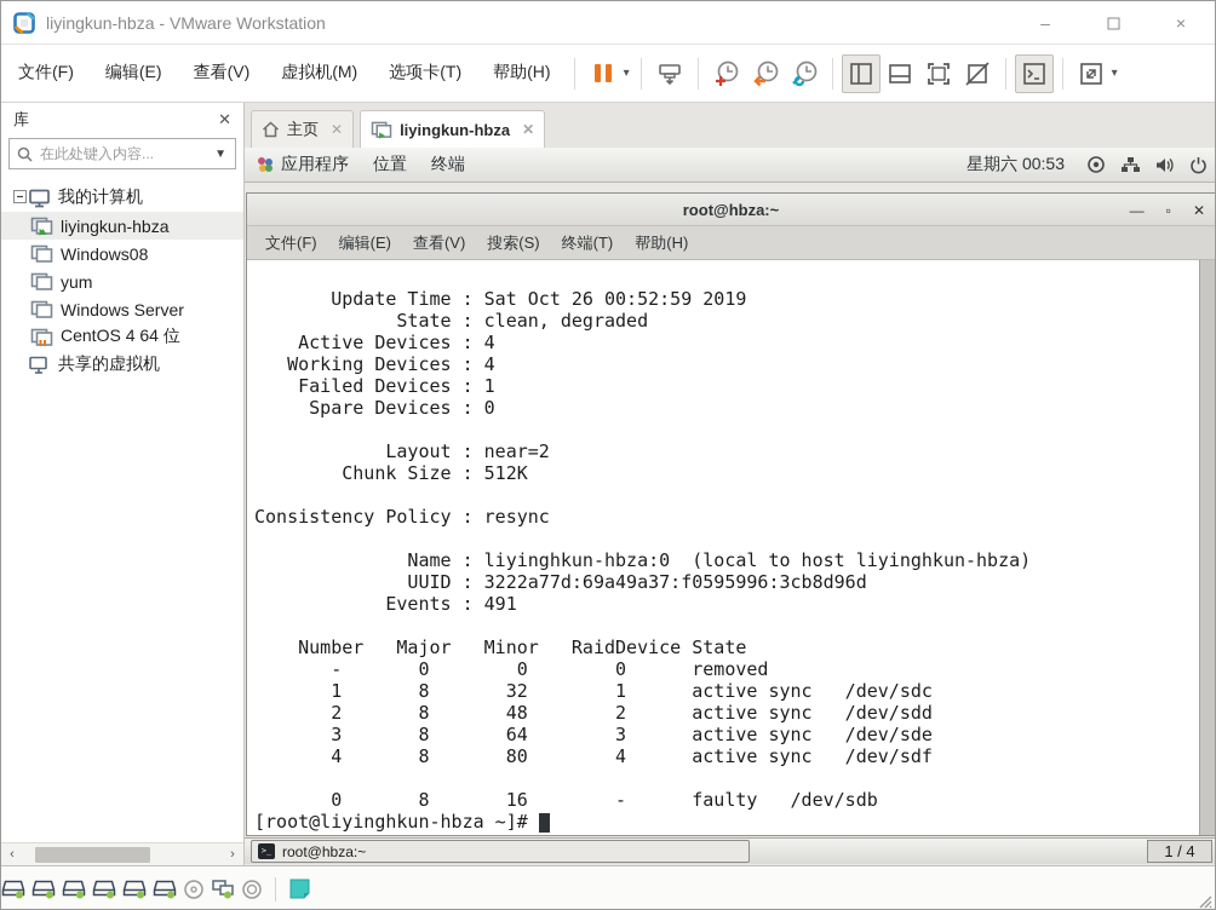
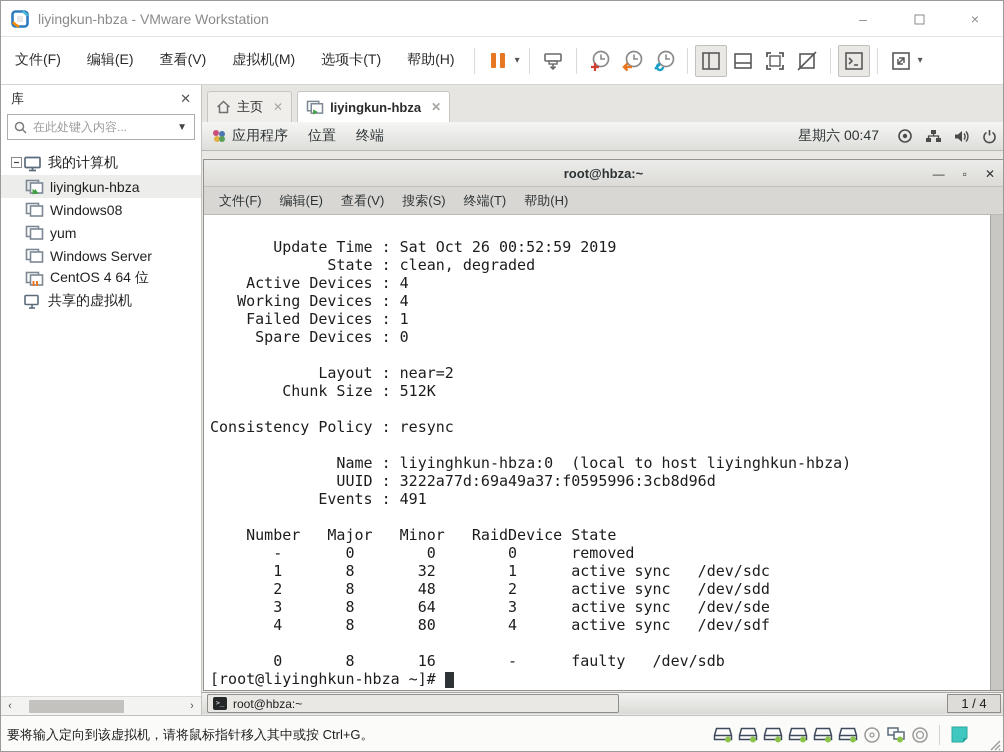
  liyingkun-hbza - VMware Workstation
  –
  ×
  文件(F)
  编辑(E)
  查看(V)
  虚拟机(M)
  选项卡(T)
  帮助(H)
  ▾
  ▾
  库
  ✕
  在此处键入内容...
  ▼
  我的计算机
  liyingkun-hbza
  Windows08
  yum
  Windows Server
  CentOS 4 64 位
  共享的虚拟机
  ‹
  ›
  主页
  ✕
  liyingkun-hbza
  ✕
  应用程序
  位置
  终端
- 星期六 00:53
+ 星期六 00:47
  root@hbza:~
  —
  ▫
  ✕
  文件(F)
  编辑(E)
  查看(V)
  搜索(S)
  终端(T)
  帮助(H)
  Update Time : Sat Oct 26 00:52:59 2019
  State : clean, degraded
  Active Devices : 4
  Working Devices : 4
  Failed Devices : 1
  Spare Devices : 0
  Layout : near=2
  Chunk Size : 512K
  Consistency Policy : resync
  Name : liyinghkun-hbza:0 (local to host liyinghkun-hbza)
  UUID : 3222a77d:69a49a37:f0595996:3cb8d96d
  Events : 491
  Number Major Minor RaidDevice State
  - 0 0 0 removed
  1 8 32 1 active sync /dev/sdc
  2 8 48 2 active sync /dev/sdd
  3 8 64 3 active sync /dev/sde
  4 8 80 4 active sync /dev/sdf
  0 8 16 - faulty /dev/sdb
  [root@liyinghkun-hbza ~]#
  >_
  root@hbza:~
  1 / 4
+ 要将输入定向到该虚拟机，请将鼠标指针移入其中或按 Ctrl+G。
